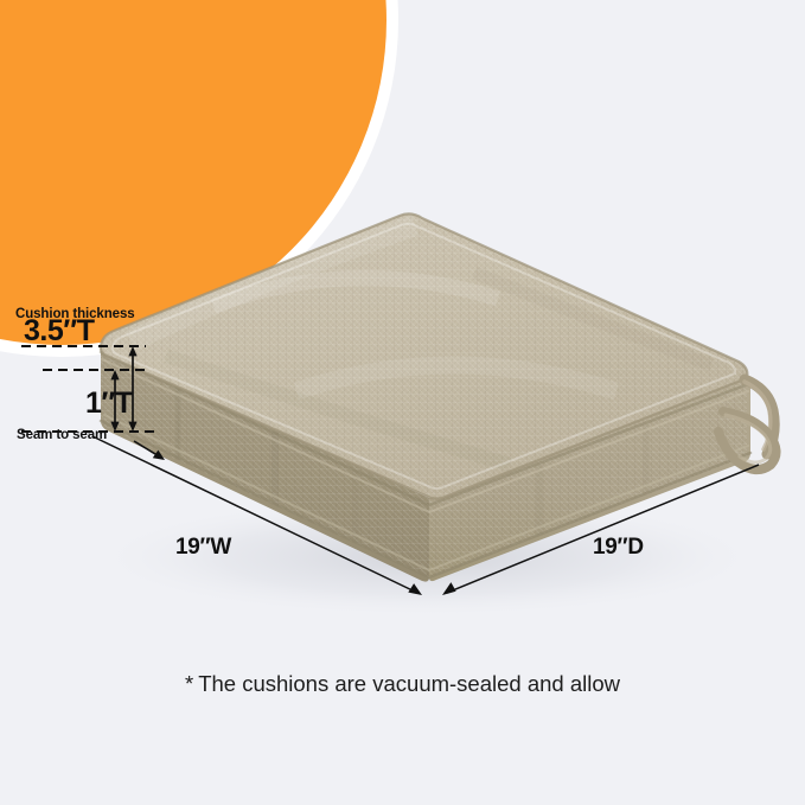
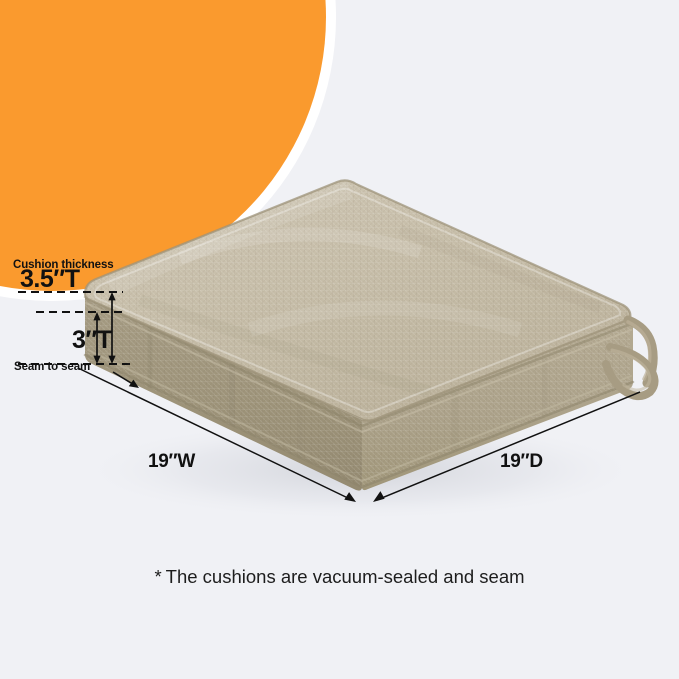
  Cushion thickness
  3.5″T
- 1″T
+ 3″T
  Seam to seam
  19″W
  19″D
- *The cushions are vacuum-sealed and allow
+ *The cushions are vacuum-sealed and seam
